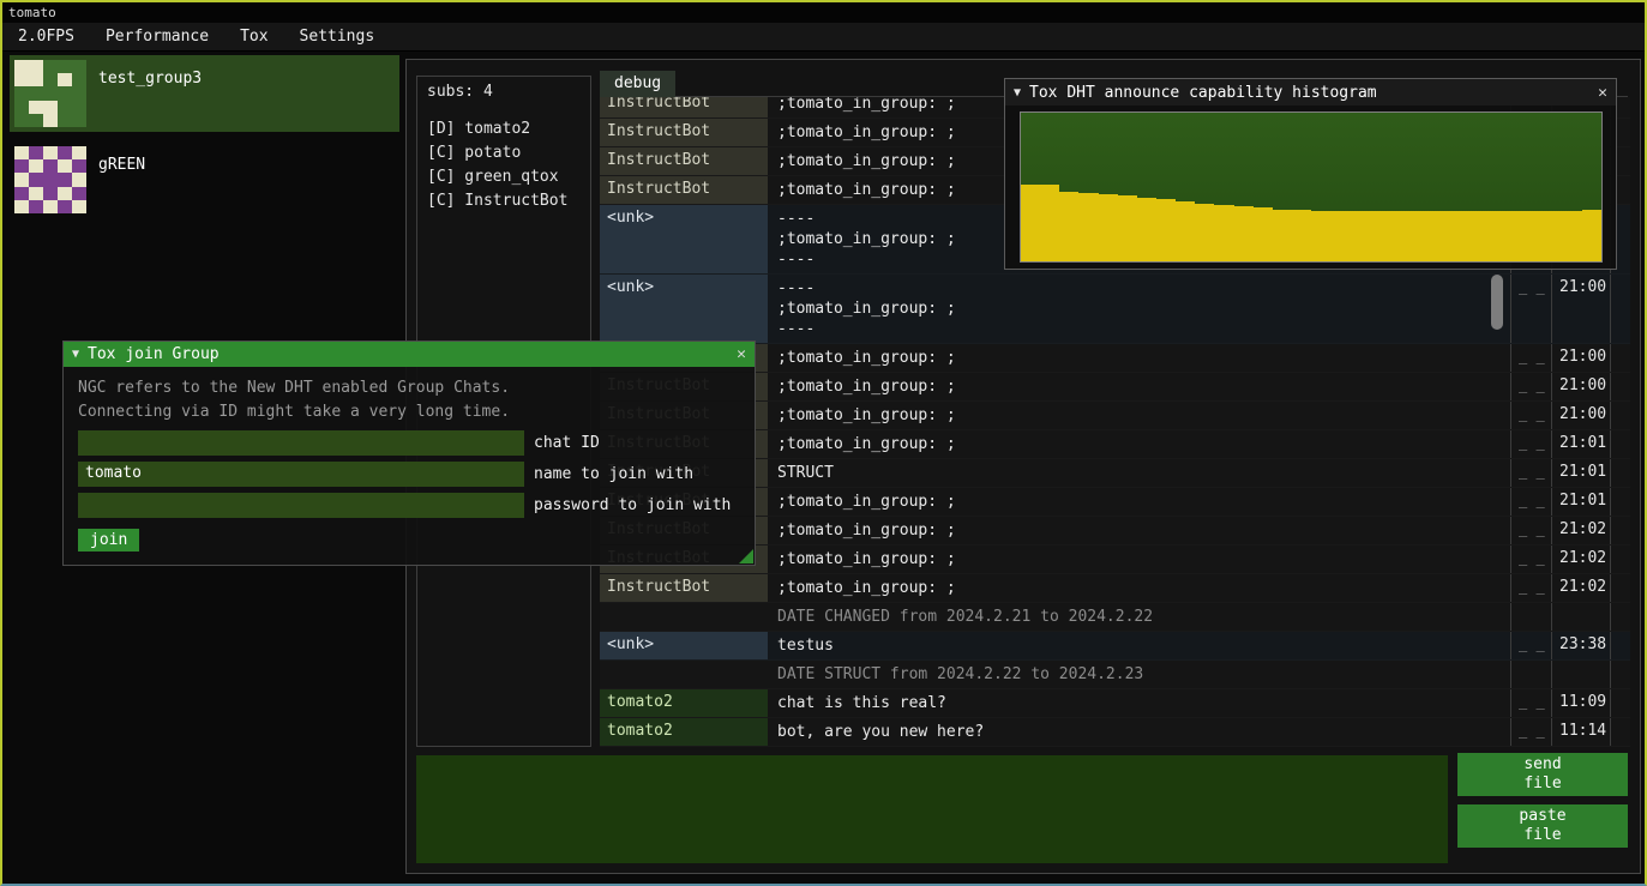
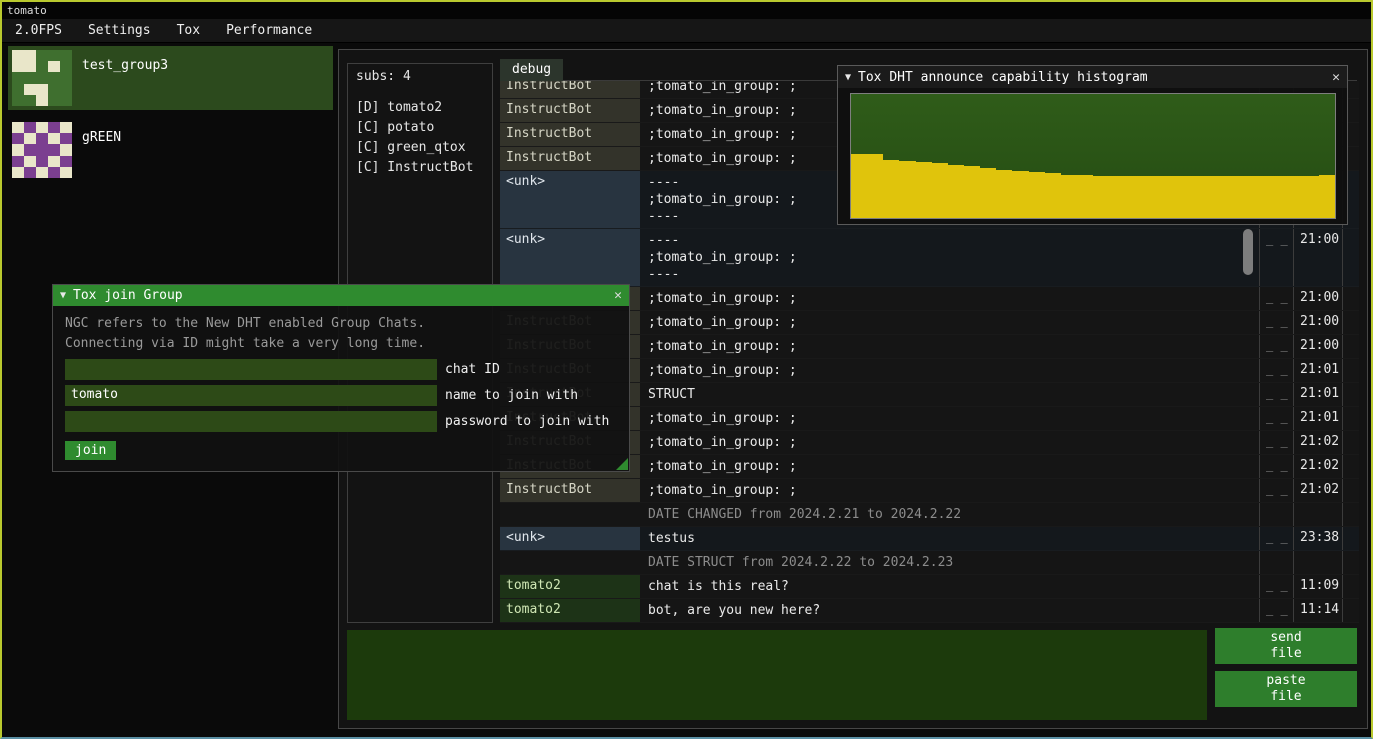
  tomato
  2.0FPS
- Performance
+ Settings
  Tox
- Settings
+ Performance
  test_group3
  gREEN
  subs: 4
  [D] tomato2
  [C] potato
  [C] green_qtox
  [C] InstructBot
  debug
  InstructBot
  ;tomato_in_group: ;
  InstructBot
  ;tomato_in_group: ;
  InstructBot
  ;tomato_in_group: ;
  InstructBot
  ;tomato_in_group: ;
  <unk>
  ----
  ;tomato_in_group: ;
  ----
  <unk>
  ----
  ;tomato_in_group: ;
  ----
  _ _
  21:00
  ;tomato_in_group: ;
  _ _
  21:00
  ;tomato_in_group: ;
  _ _
  21:00
  ;tomato_in_group: ;
  _ _
  21:00
  ;tomato_in_group: ;
  _ _
  21:01
  STRUCT
  _ _
  21:01
  ;tomato_in_group: ;
  _ _
  21:01
  ;tomato_in_group: ;
  _ _
  21:02
  ;tomato_in_group: ;
  _ _
  21:02
  InstructBot
  ;tomato_in_group: ;
  _ _
  21:02
  DATE CHANGED from 2024.2.21 to 2024.2.22
  <unk>
  testus
  _ _
  23:38
  DATE STRUCT from 2024.2.22 to 2024.2.23
  tomato2
  chat is this real?
  _ _
  11:09
  tomato2
  bot, are you new here?
  _ _
  11:14
  send
  file
  paste
  file
  ▼
  Tox DHT announce capability histogram
  ✕
  ▼
  Tox join Group
  ✕
  NGC refers to the New DHT enabled Group Chats.
  Connecting via ID might take a very long time.
  chat ID
  tomato
  name to join with
  password to join with
  join
